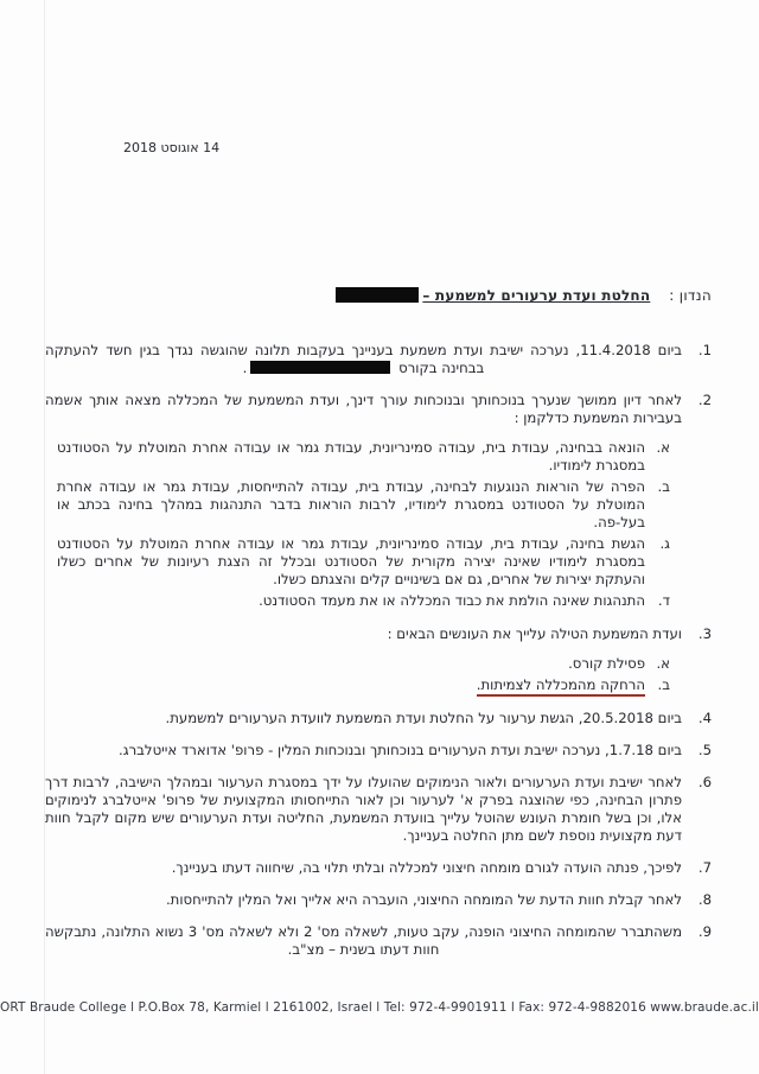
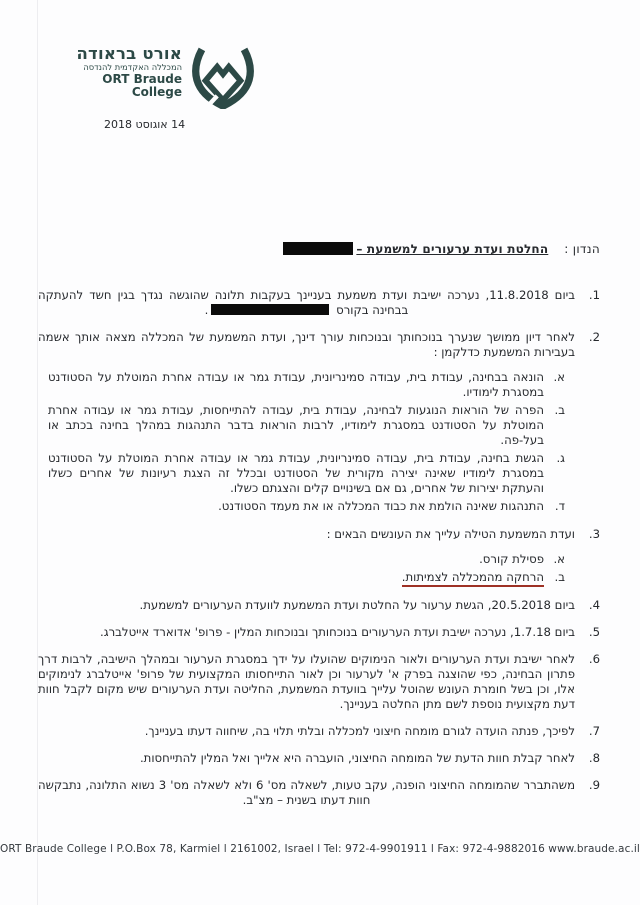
+ אורט בראודה
+ המכללה האקדמית להנדסה
+ ORT Braude College
  14 אוגוסט 2018
  הנדון :החלטת ועדת ערעורים למשמעת –
  1.
- ביום 11.4.2018, נערכה ישיבת ועדת משמעת בעניינך בעקבות תלונה שהוגשה נגדך בגין חשד להעתקה בבחינה בקורס .
+ ביום 11.8.2018, נערכה ישיבת ועדת משמעת בעניינך בעקבות תלונה שהוגשה נגדך בגין חשד להעתקה בבחינה בקורס .
  2.
  לאחר דיון ממושך שנערך בנוכחותך ובנוכחות עורך דינך, ועדת המשמעת של המכללה מצאה אותך אשמה בעבירות המשמעת כדלקמן :
  א.
  הונאה בבחינה, עבודת בית, עבודה סמינריונית, עבודת גמר או עבודה אחרת המוטלת על הסטודנט במסגרת לימודיו.
  ב.
  הפרה של הוראות הנוגעות לבחינה, עבודת בית, עבודה להתייחסות, עבודת גמר או עבודה אחרת המוטלת על הסטודנט במסגרת לימודיו, לרבות הוראות בדבר התנהגות במהלך בחינה בכתב או בעל-פה.
  ג.
  הגשת בחינה, עבודת בית, עבודה סמינריונית, עבודת גמר או עבודה אחרת המוטלת על הסטודנט במסגרת לימודיו שאינה יצירה מקורית של הסטודנט ובכלל זה הצגת רעיונות של אחרים כשלו והעתקת יצירות של אחרים, גם אם בשינויים קלים והצגתם כשלו.
  ד.
  התנהגות שאינה הולמת את כבוד המכללה או את מעמד הסטודנט.
  3.
  ועדת המשמעת הטילה עלייך את העונשים הבאים :
  א.
  פסילת קורס.
  ב.
  הרחקה מהמכללה לצמיתות.
  4.
  ביום 20.5.2018, הגשת ערעור על החלטת ועדת המשמעת לוועדת הערעורים למשמעת.
  5.
  ביום 1.7.18, נערכה ישיבת ועדת הערעורים בנוכחותך ובנוכחות המלין - פרופ' אדוארד אייטלברג.
  6.
  לאחר ישיבת ועדת הערעורים ולאור הנימוקים שהועלו על ידך במסגרת הערעור ובמהלך הישיבה, לרבות דרך פתרון הבחינה, כפי שהוצגה בפרק א' לערעור וכן לאור התייחסותו המקצועית של פרופ' אייטלברג לנימוקים אלו, וכן בשל חומרת העונש שהוטל עלייך בוועדת המשמעת, החליטה ועדת הערעורים שיש מקום לקבל חוות דעת מקצועית נוספת לשם מתן החלטה בעניינך.
  7.
  לפיכך, פנתה הועדה לגורם מומחה חיצוני למכללה ובלתי תלוי בה, שיחווה דעתו בעניינך.
  8.
  לאחר קבלת חוות הדעת של המומחה החיצוני, הועברה היא אלייך ואל המלין להתייחסות.
  9.
- משהתברר שהמומחה החיצוני הופנה, עקב טעות, לשאלה מס' 2 ולא לשאלה מס' 3 נשוא התלונה, נתבקשה חוות דעתו בשנית – מצ"ב.
+ משהתברר שהמומחה החיצוני הופנה, עקב טעות, לשאלה מס' 6 ולא לשאלה מס' 3 נשוא התלונה, נתבקשה חוות דעתו בשנית – מצ"ב.
  ORT Braude College l P.O.Box 78, Karmiel l 2161002, Israel l Tel: 972-4-9901911 l Fax: 972-4-9882016 www.braude.ac.il
